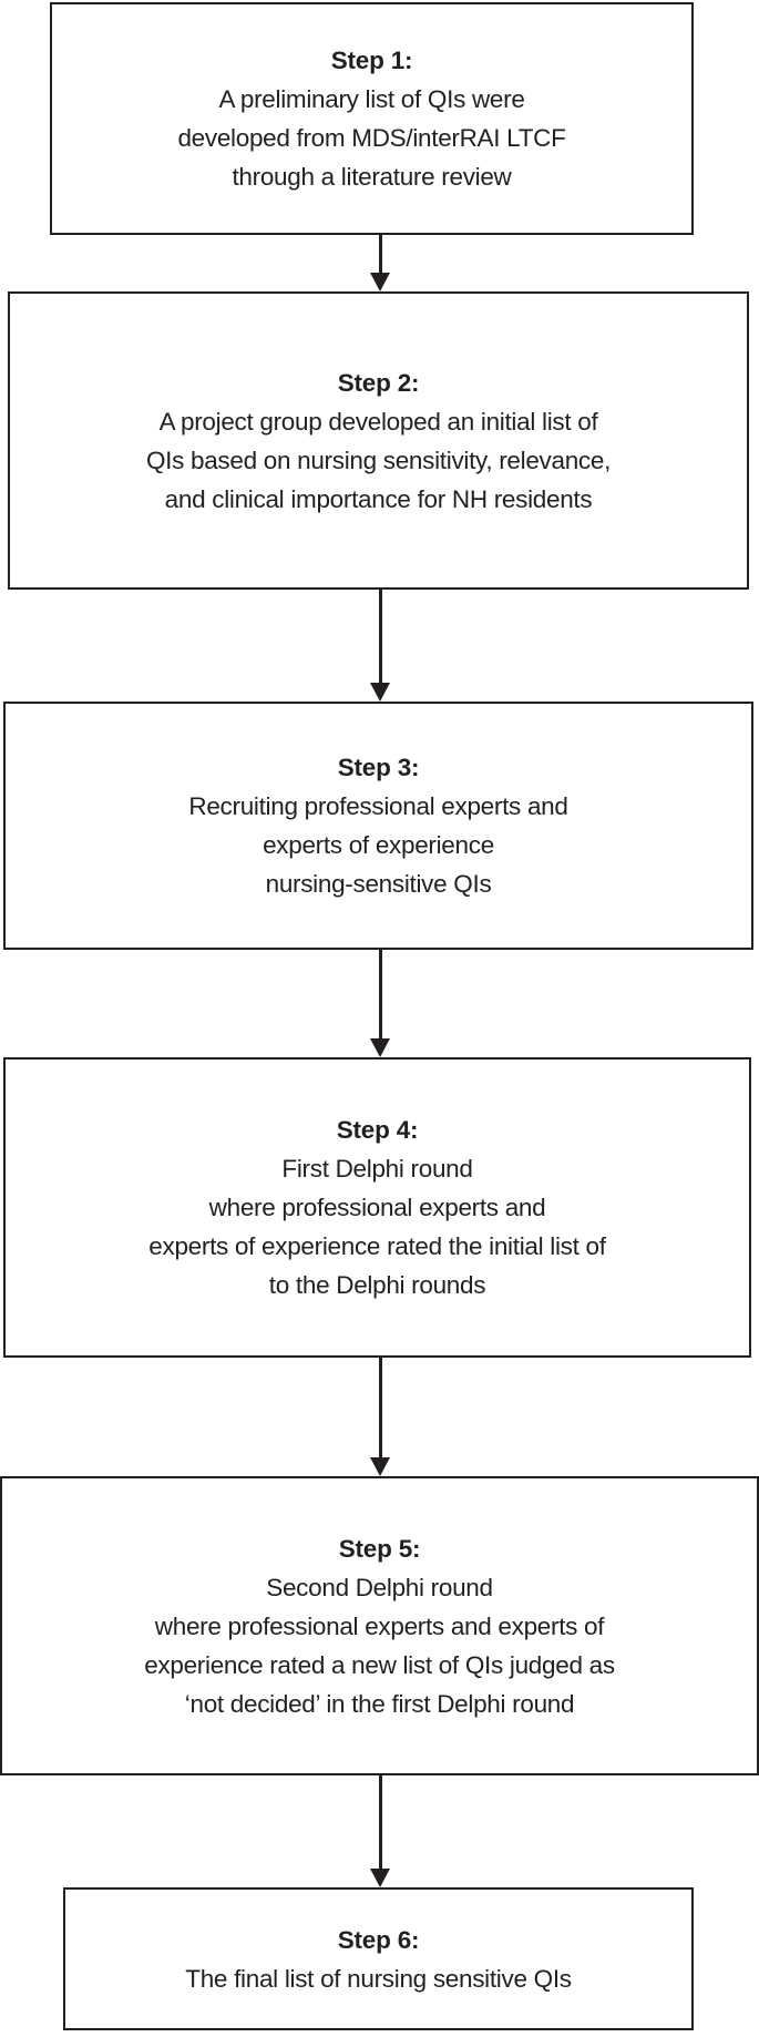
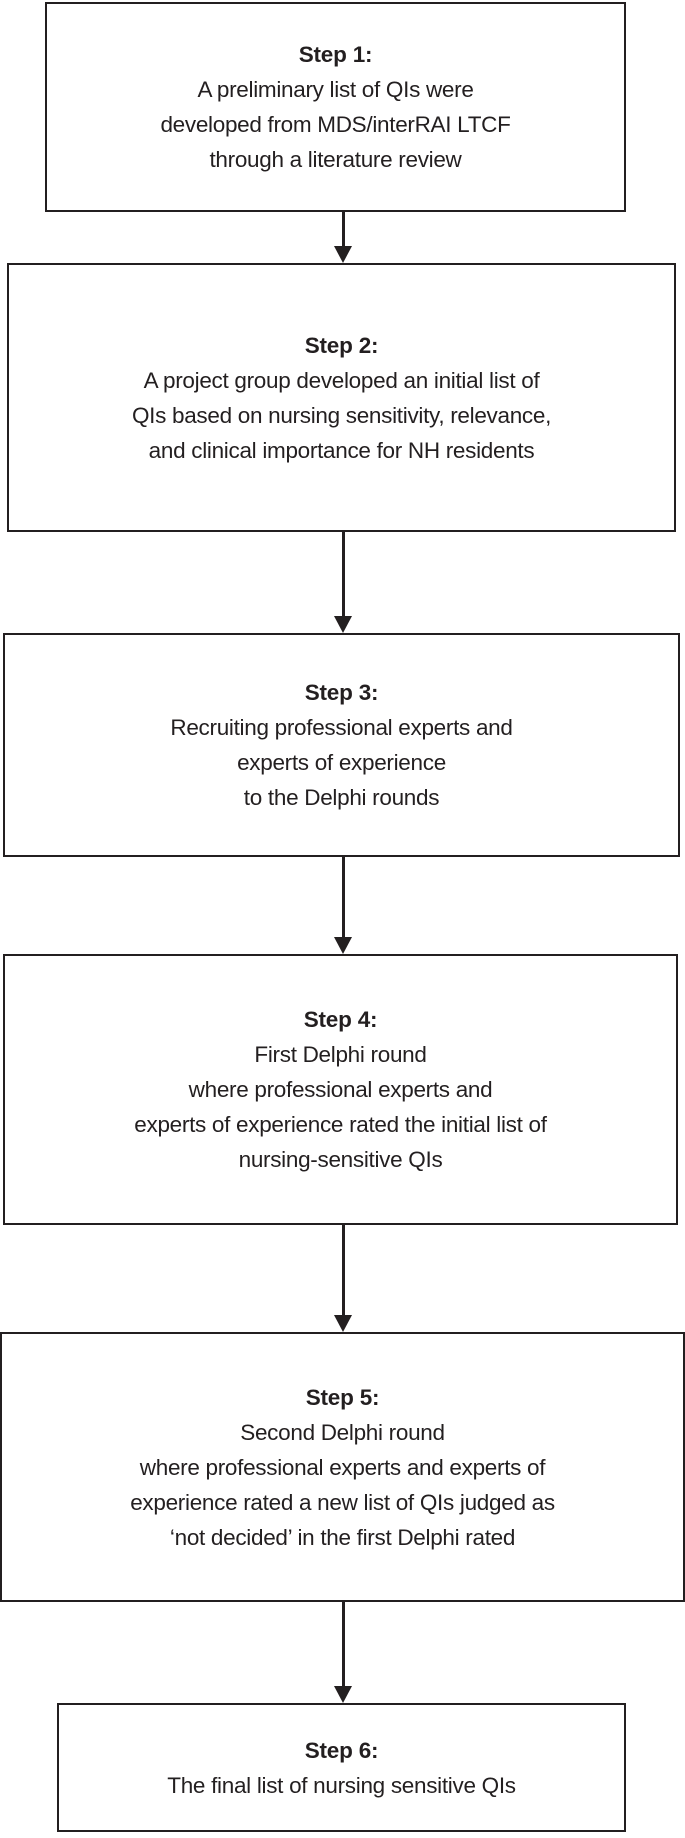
  Step 1:
  A preliminary list of QIs were
  developed from MDS/interRAI LTCF
  through a literature review
  Step 2:
  A project group developed an initial list of
  QIs based on nursing sensitivity, relevance,
  and clinical importance for NH residents
  Step 3:
  Recruiting professional experts and
  experts of experience
- nursing-sensitive QIs
+ to the Delphi rounds
  Step 4:
  First Delphi round
  where professional experts and
  experts of experience rated the initial list of
- to the Delphi rounds
+ nursing-sensitive QIs
  Step 5:
  Second Delphi round
  where professional experts and experts of
  experience rated a new list of QIs judged as
- ‘not decided’ in the first Delphi round
+ ‘not decided’ in the first Delphi rated
  Step 6:
  The final list of nursing sensitive QIs
